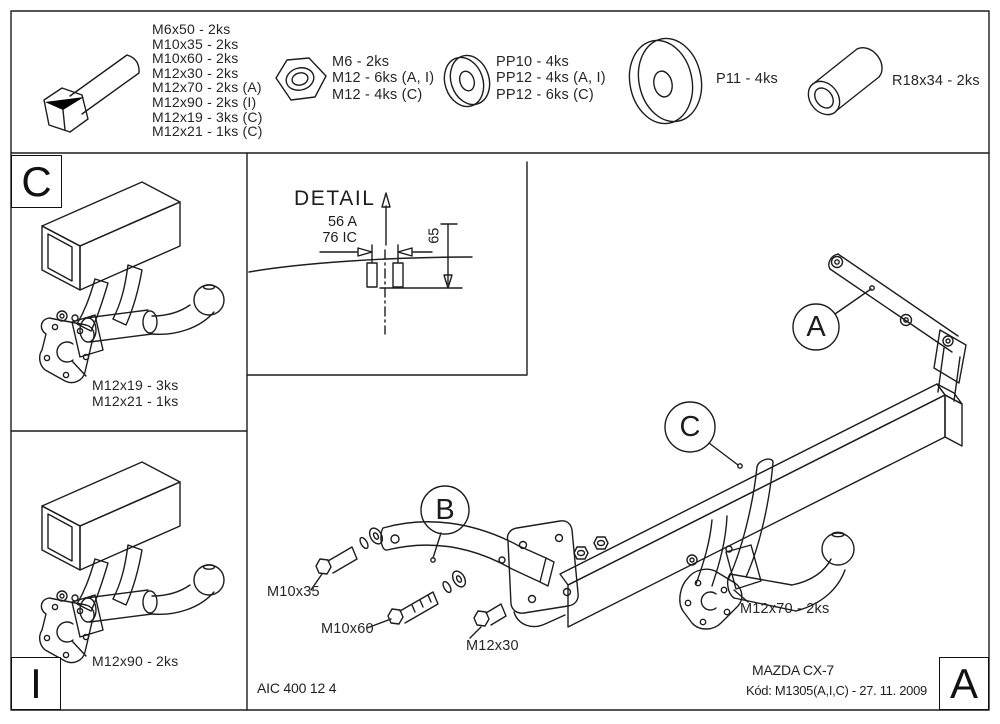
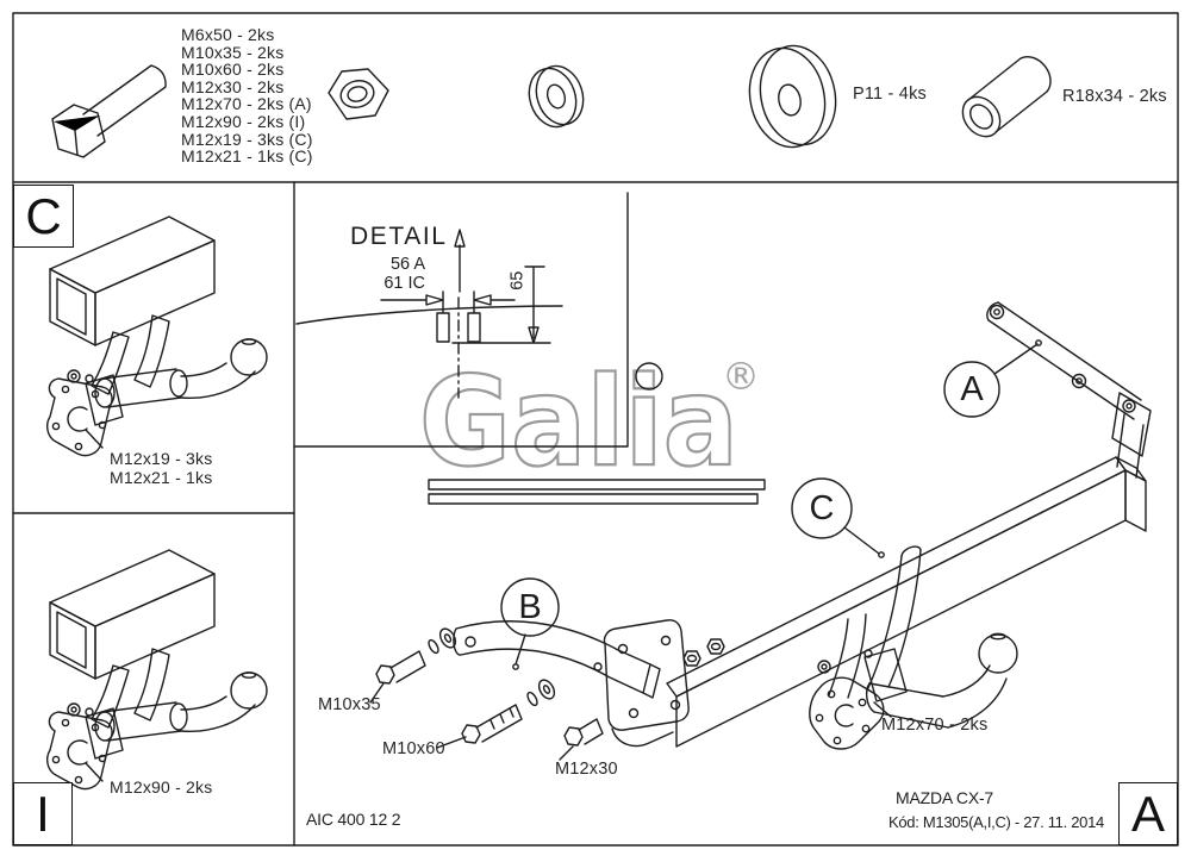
+ Galia
+ ®
  M6x50 - 2ks
  M10x35 - 2ks
  M10x60 - 2ks
  M12x30 - 2ks
  M12x70 - 2ks (A)
  M12x90 - 2ks (I)
  M12x19 - 3ks (C)
  M12x21 - 1ks (C)
- M6 - 2ks
- M12 - 6ks (A, I)
- M12 - 4ks (C)
- PP10 - 4ks
- PP12 - 4ks (A, I)
- PP12 - 6ks (C)
  P11 - 4ks
  R18x34 - 2ks
  M12x19 - 3ks
  M12x21 - 1ks
  M12x90 - 2ks
  DETAIL
  56 A
- 76 IC
+ 61 IC
  M10x35
  M10x60
  M12x30
  M12x70 - 2ks
- AIC 400 12 4
+ AIC 400 12 2
  MAZDA CX-7
- Kód: M1305(A,I,C) - 27. 11. 2009
+ Kód: M1305(A,I,C) - 27. 11. 2014
  A
  B
  C
  C
  I
  A
